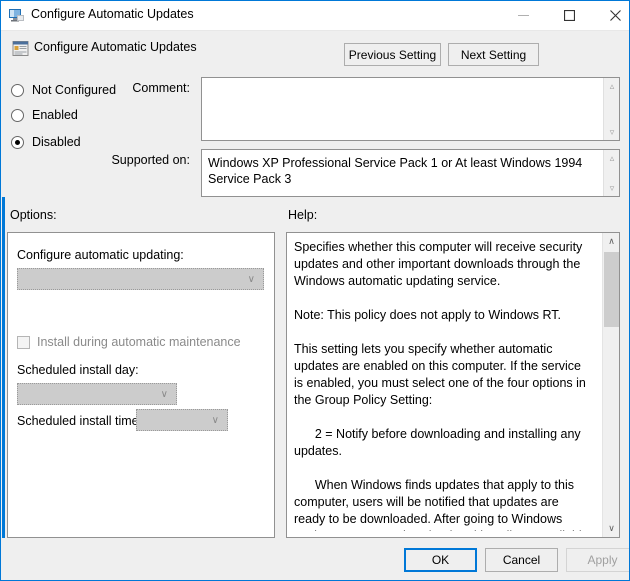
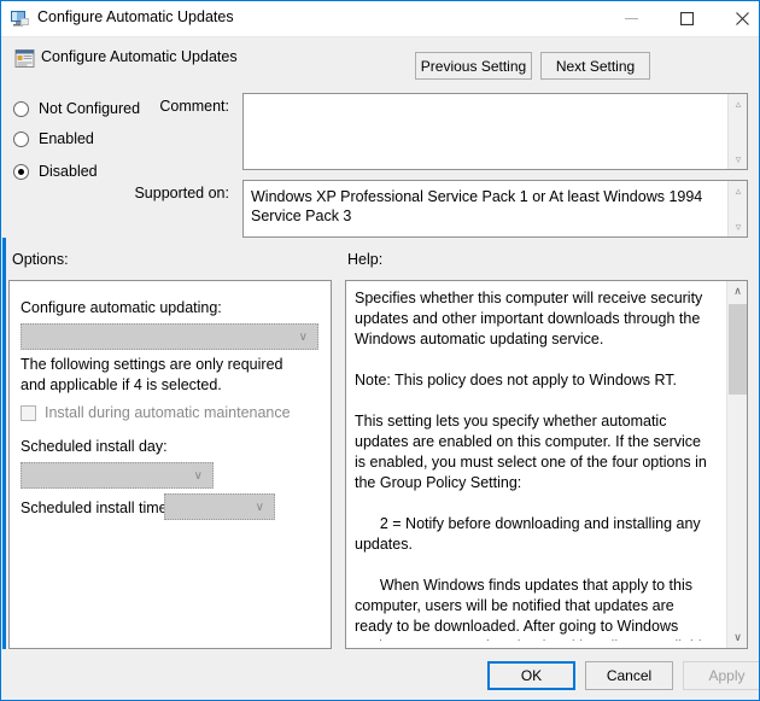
  Configure Automatic Updates
  Configure Automatic Updates
  Previous Setting
  Next Setting
  Not Configured
  Enabled
  Disabled
  Comment:
  ▵
  ▿
  Supported on:
  Windows XP Professional Service Pack 1 or At least Windows 1994 Service Pack 3
  ▵
  ▿
  Options:
  Help:
  Configure automatic updating:
  ∨
+ The following settings are only required and applicable if 4 is selected.
  Install during automatic maintenance
  Scheduled install day:
  ∨
  Scheduled install tim
  ∨
  Specifies whether this computer will receive security updates and other important downloads through the Windows automatic updating service.
  Note: This policy does not apply to Windows RT.
  This setting lets you specify whether automatic updates are enabled on this computer. If the service is enabled, you must select one of the four options in the Group Policy Setting:
  2 = Notify before downloading and installing any updates.
  ∧
  ∨
  OK
  Cancel
  Apply
